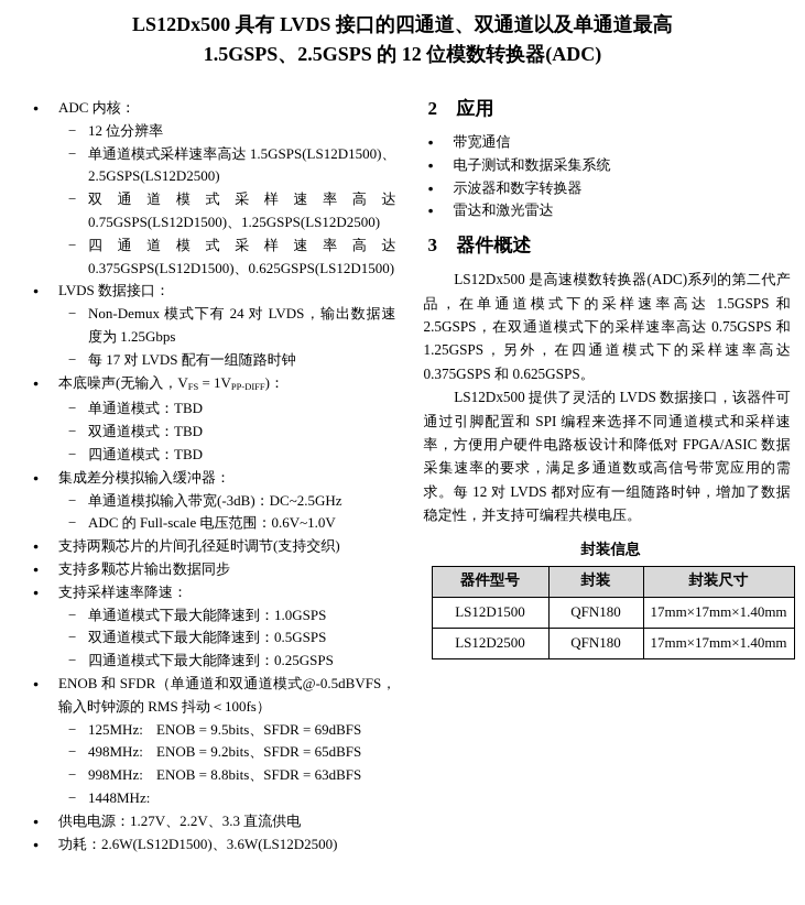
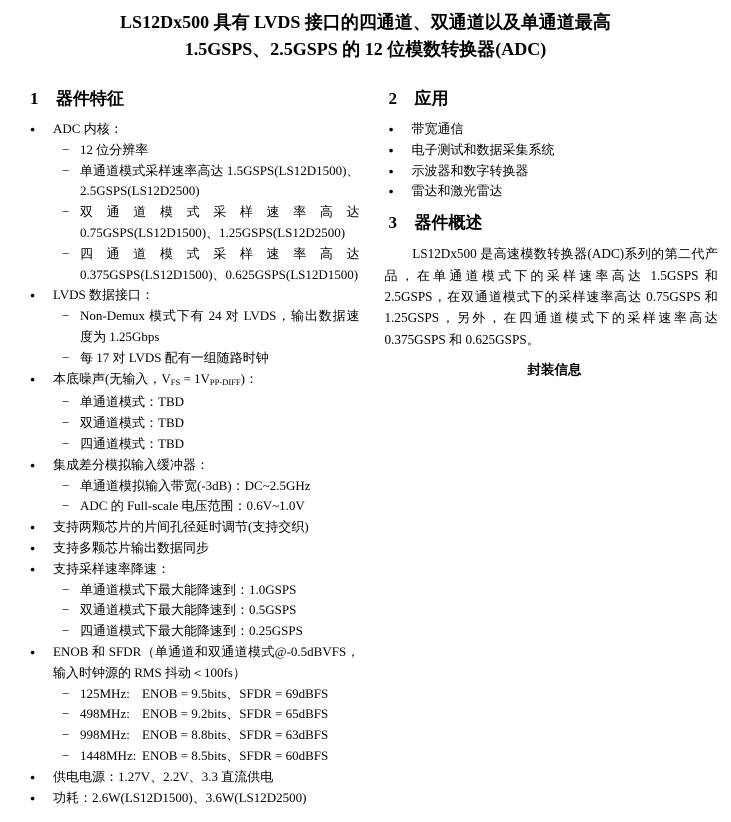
  LS12Dx500 具有 LVDS 接口的四通道、双通道以及单通道最高
  1.5GSPS、2.5GSPS 的 12 位模数转换器(ADC)
+ 1
+ 器件特征
  ●
  ADC 内核：
  −
  12 位分辨率
  −
  单通道模式采样速率高达 1.5GSPS(LS12D1500)、2.5GSPS(LS12D2500)
  −
  双通道模式采样速率高达 0.75GSPS(LS12D1500)、1.25GSPS(LS12D2500)
  −
  四通道模式采样速率高达 0.375GSPS(LS12D1500)、0.625GSPS(LS12D1500)
  ●
  LVDS 数据接口：
  −
  Non-Demux 模式下有 24 对 LVDS，输出数据速度为 1.25Gbps
  −
  每 17 对 LVDS 配有一组随路时钟
  ●
  本底噪声(无输入，VFS = 1VPP-DIFF)：
  −
  单通道模式：TBD
  −
  双通道模式：TBD
  −
  四通道模式：TBD
  ●
  集成差分模拟输入缓冲器：
  −
  单通道模拟输入带宽(-3dB)：DC~2.5GHz
  −
  ADC 的 Full-scale 电压范围：0.6V~1.0V
  ●
  支持两颗芯片的片间孔径延时调节(支持交织)
  ●
  支持多颗芯片输出数据同步
  ●
  支持采样速率降速：
  −
  单通道模式下最大能降速到：1.0GSPS
  −
  双通道模式下最大能降速到：0.5GSPS
  −
  四通道模式下最大能降速到：0.25GSPS
  ●
  ENOB 和 SFDR（单通道和双通道模式@-0.5dBVFS，输入时钟源的 RMS 抖动＜100fs）
  −
  125MHz:
  ENOB = 9.5bits、SFDR = 69dBFS
  −
  498MHz:
  ENOB = 9.2bits、SFDR = 65dBFS
  −
  998MHz:
  ENOB = 8.8bits、SFDR = 63dBFS
  −
  1448MHz:
+ ENOB = 8.5bits、SFDR = 60dBFS
  ●
  供电电源：1.27V、2.2V、3.3 直流供电
  ●
  功耗：2.6W(LS12D1500)、3.6W(LS12D2500)
  2
  应用
  ●
  带宽通信
  ●
  电子测试和数据采集系统
  ●
  示波器和数字转换器
  ●
  雷达和激光雷达
  3
  器件概述
  LS12Dx500 是高速模数转换器(ADC)系列的第二代产品，在单通道模式下的采样速率高达 1.5GSPS 和 2.5GSPS，在双通道模式下的采样速率高达 0.75GSPS 和 1.25GSPS，另外，在四通道模式下的采样速率高达 0.375GSPS 和 0.625GSPS。
- LS12Dx500 提供了灵活的 LVDS 数据接口，该器件可通过引脚配置和 SPI 编程来选择不同通道模式和采样速率，方便用户硬件电路板设计和降低对 FPGA/ASIC 数据采集速率的要求，满足多通道数或高信号带宽应用的需求。每 12 对 LVDS 都对应有一组随路时钟，增加了数据稳定性，并支持可编程共模电压。
  封装信息
- 器件型号	封装	封装尺寸
- LS12D1500	QFN180	17mm×17mm×1.40mm
- LS12D2500	QFN180	17mm×17mm×1.40mm
